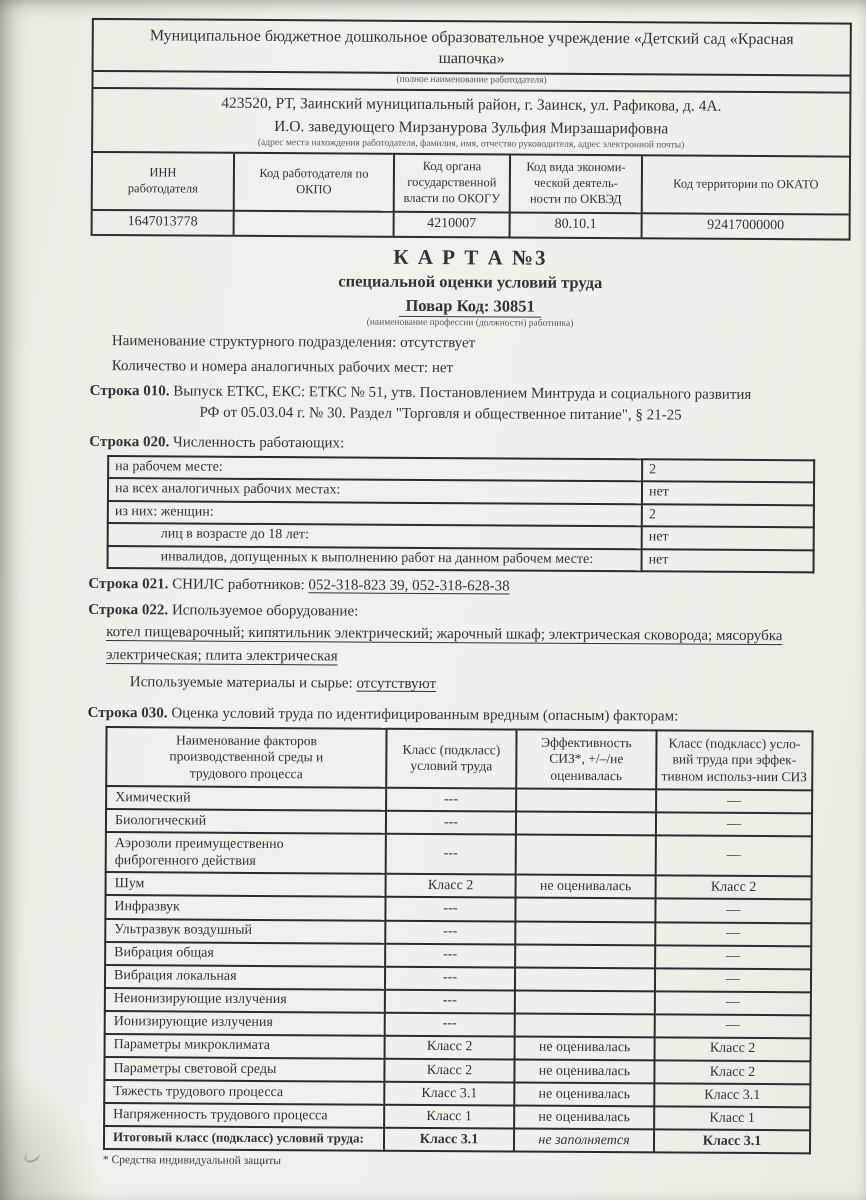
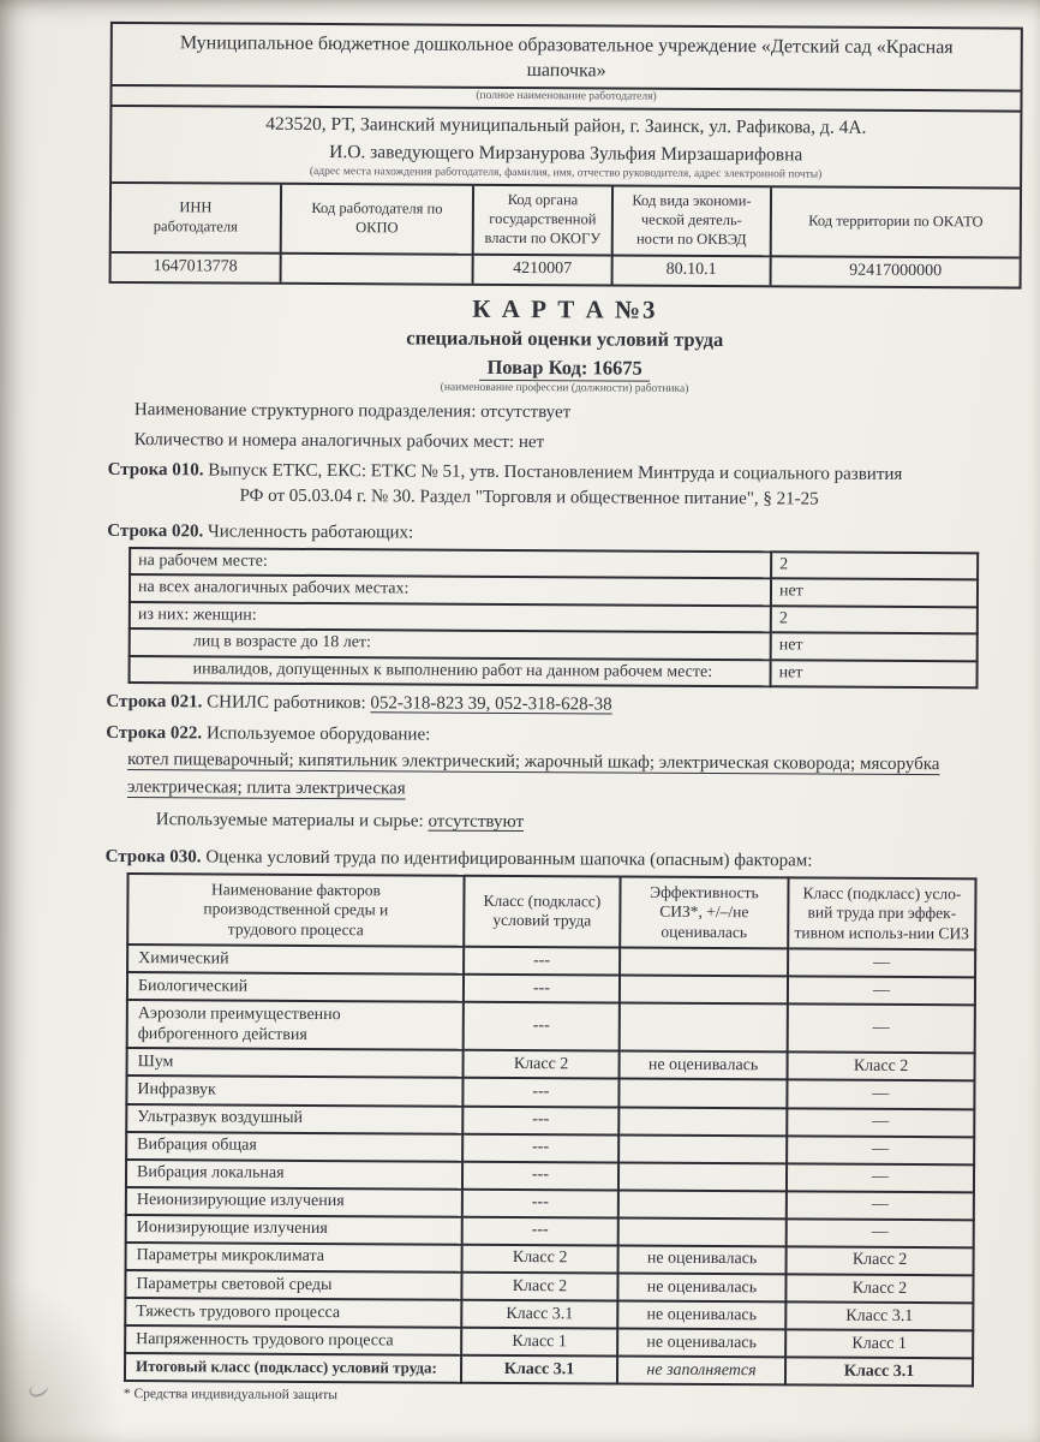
  Муниципальное бюджетное дошкольное образовательное учреждение «Детский сад «Красная шапочка»
  (полное наименование работодателя)
  423520, РТ, Заинский муниципальный район, г. Заинск, ул. Рафикова, д. 4А.
  И.О. заведующего Мирзанурова Зульфия Мирзашарифовна
  (адрес места нахождения работодателя, фамилия, имя, отчество руководителя, адрес электронной почты)
  ИНН
  работодателя
  Код работодателя по
  ОКПО
  Код органа
  государственной
  власти по ОКОГУ
  Код вида экономи-
  ческой деятель-
  ности по ОКВЭД
  Код территории по ОКАТО
  1647013778
  4210007
  80.10.1
  92417000000
  К А Р Т А №3
  специальной оценки условий труда
- Повар Код: 30851
+ Повар Код: 16675
  (наименование профессии (должности) работника)
  Наименование структурного подразделения: отсутствует
  Количество и номера аналогичных рабочих мест: нет
  Строка 010. Выпуск ЕТКС, ЕКС: ЕТКС № 51, утв. Постановлением Минтруда и социального развития
  РФ от 05.03.04 г. № 30. Раздел "Торговля и общественное питание", § 21-25
  Строка 020. Численность работающих:
  на рабочем месте:	2
  на всех аналогичных рабочих местах:	нет
  из них: женщин:	2
  лиц в возрасте до 18 лет:	нет
  инвалидов, допущенных к выполнению работ на данном рабочем месте:	нет
  Строка 021. СНИЛС работников: 052-318-823 39, 052-318-628-38
  Строка 022. Используемое оборудование:
  котел пищеварочный; кипятильник электрический; жарочный шкаф; электрическая сковорода; мясорубка электрическая; плита электрическая
  Используемые материалы и сырье: отсутствуют
- Строка 030. Оценка условий труда по идентифицированным вредным (опасным) факторам:
+ Строка 030. Оценка условий труда по идентифицированным шапочка (опасным) факторам:
  Наименование факторов производственной среды и трудового процесса	Класс (подкласс) условий труда	Эффективность СИЗ*, +/–/не оценивалась	Класс (подкласс) усло- вий труда при эффек- тивном использ-нии СИЗ
  Химический	---		—
  Биологический	---		—
  Аэрозоли преимущественно фиброгенного действия	---		—
  Шум	Класс 2	не оценивалась	Класс 2
  Инфразвук	---		—
  Ультразвук воздушный	---		—
  Вибрация общая	---		—
  Вибрация локальная	---		—
  Неионизирующие излучения	---		—
  Ионизирующие излучения	---		—
  Параметры микроклимата	Класс 2	не оценивалась	Класс 2
  Параметры световой среды	Класс 2	не оценивалась	Класс 2
  Тяжесть трудового процесса	Класс 3.1	не оценивалась	Класс 3.1
  Напряженность трудового процесса	Класс 1	не оценивалась	Класс 1
  Итоговый класс (подкласс) условий труда:	Класс 3.1	не заполняется	Класс 3.1
  Средства индивидуальной защиты
